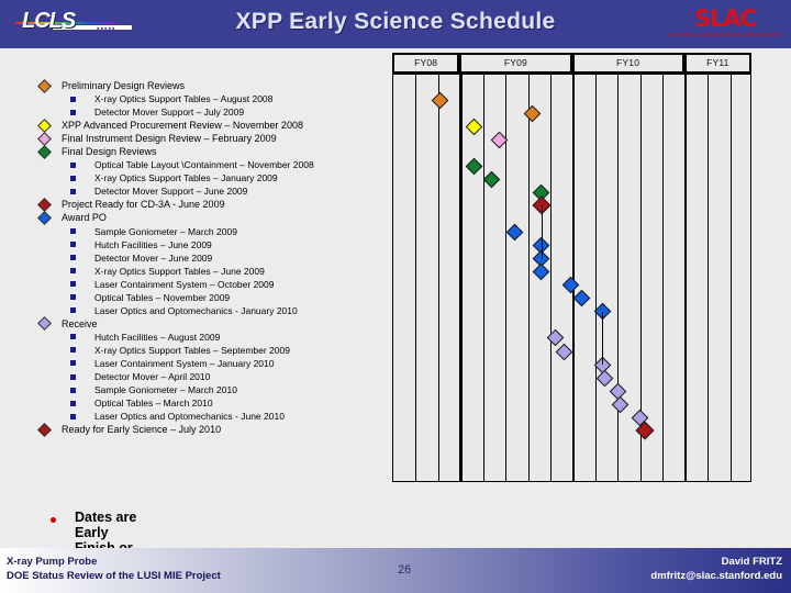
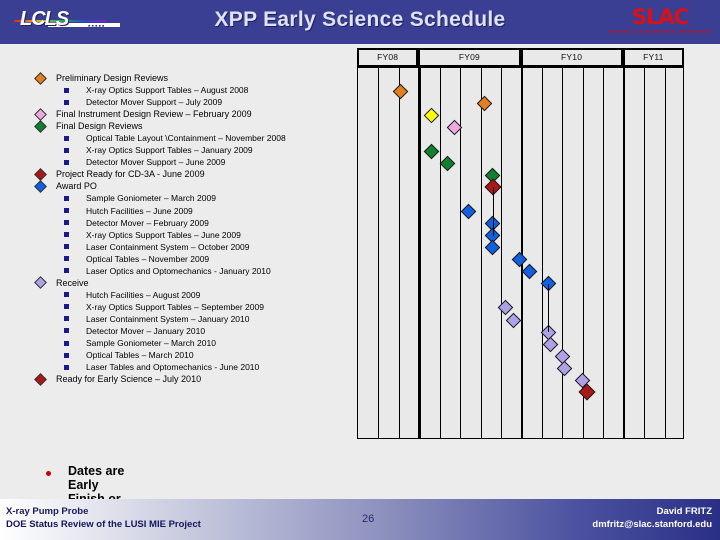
  LCLS
  XPP Early Science Schedule
  SLAC
  Preliminary Design Reviews
  X-ray Optics Support Tables – August 2008
  Detector Mover Support – July 2009
- XPP Advanced Procurement Review – November 2008
  Final Instrument Design Review – February 2009
  Final Design Reviews
  Optical Table Layout \Containment – November 2008
  X-ray Optics Support Tables – January 2009
  Detector Mover Support – June 2009
  Project Ready for CD-3A - June 2009
  Award PO
  Sample Goniometer – March 2009
  Hutch Facilities – June 2009
- Detector Mover – June 2009
+ Detector Mover – February 2009
  X-ray Optics Support Tables – June 2009
  Laser Containment System – October 2009
  Optical Tables – November 2009
  Laser Optics and Optomechanics - January 2010
  Receive
  Hutch Facilities – August 2009
  X-ray Optics Support Tables – September 2009
  Laser Containment System – January 2010
- Detector Mover – April 2010
+ Detector Mover – January 2010
  Sample Goniometer – March 2010
  Optical Tables – March 2010
- Laser Optics and Optomechanics - June 2010
+ Laser Tables and Optomechanics - June 2010
  Ready for Early Science – July 2010
  FY08
  FY09
  FY10
  FY11
  X-ray Pump Probe
  DOE Status Review of the LUSI MIE Project
  26
  David FRITZ
  dmfritz@slac.stanford.edu
